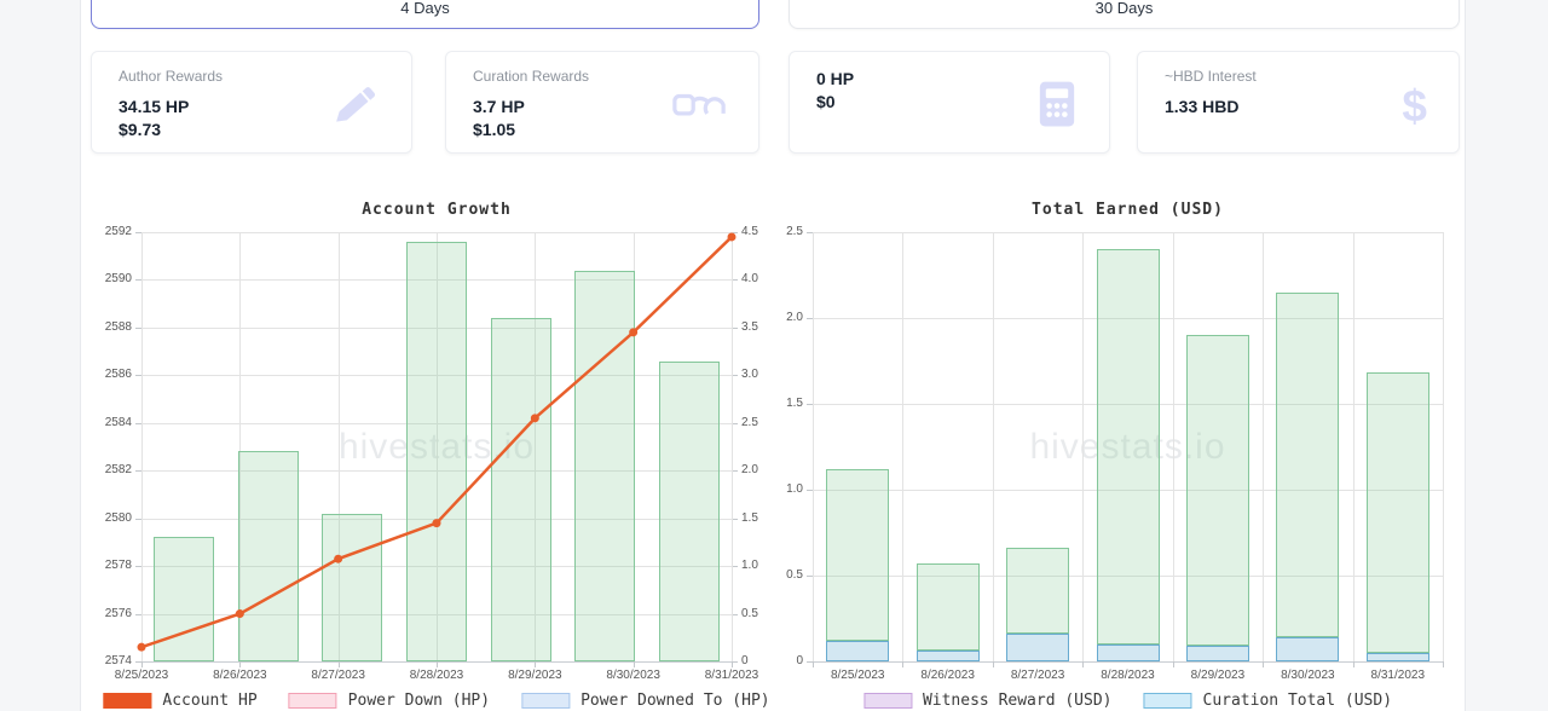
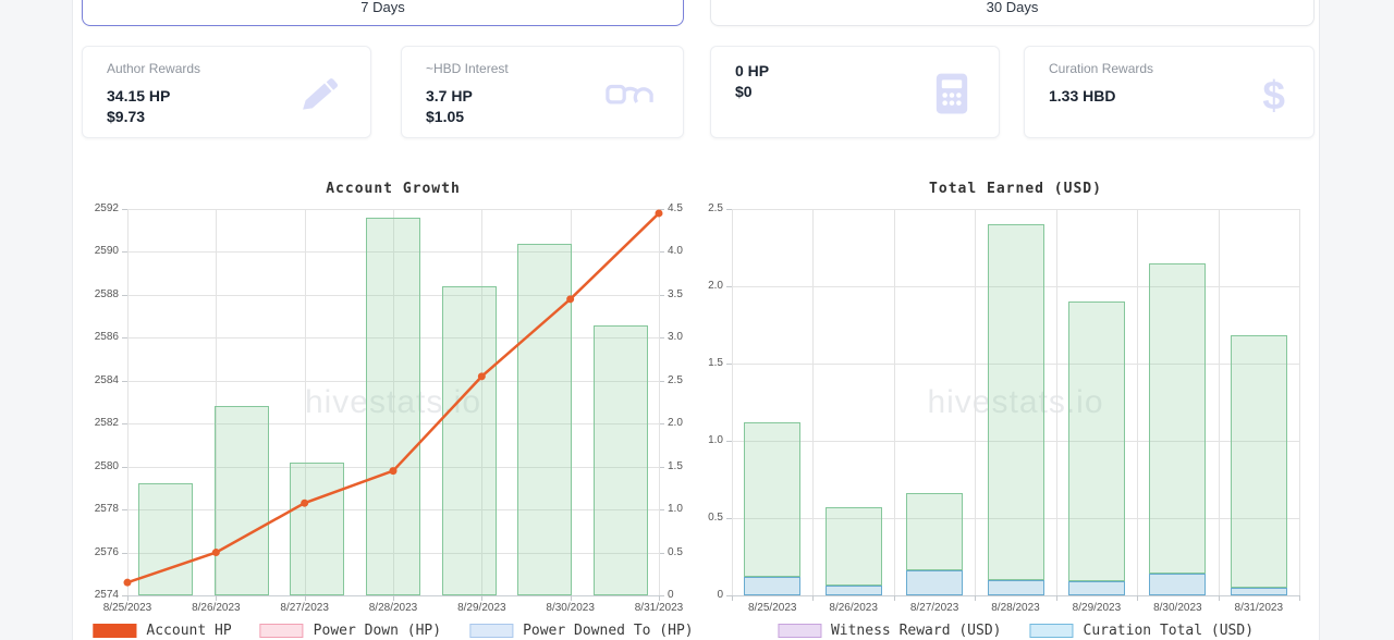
- 4 Days
+ 7 Days
  30 Days
  Author Rewards
  34.15 HP
  $9.73
- Curation Rewards
+ ~HBD Interest
  3.7 HP
  $1.05
  0 HP
  $0
- ~HBD Interest
+ Curation Rewards
  1.33 HBD
  $
  Account Growth
  hivestats.o
  2592
  2590
  2588
  2586
  2584
  2582
  2580
  2578
  2576
  2574
  4.5
  4.0
  3.5
  3.0
  2.5
  2.0
  1.5
  1.0
  0.5
  0
  8/25/2023
  8/26/2023
  8/27/2023
  8/28/2023
  8/29/2023
  8/30/2023
  8/31/2023
  Account HP
  Power Down (HP)
  Power Downed To (HP)
  Total Earned (USD)
  hivestats.io
  2.5
  2.0
  1.5
  1.0
  0.5
  0
  8/25/2023
  8/26/2023
  8/27/2023
  8/28/2023
  8/29/2023
  8/30/2023
  8/31/2023
  Witness Reward (USD)
  Curation Total (USD)
